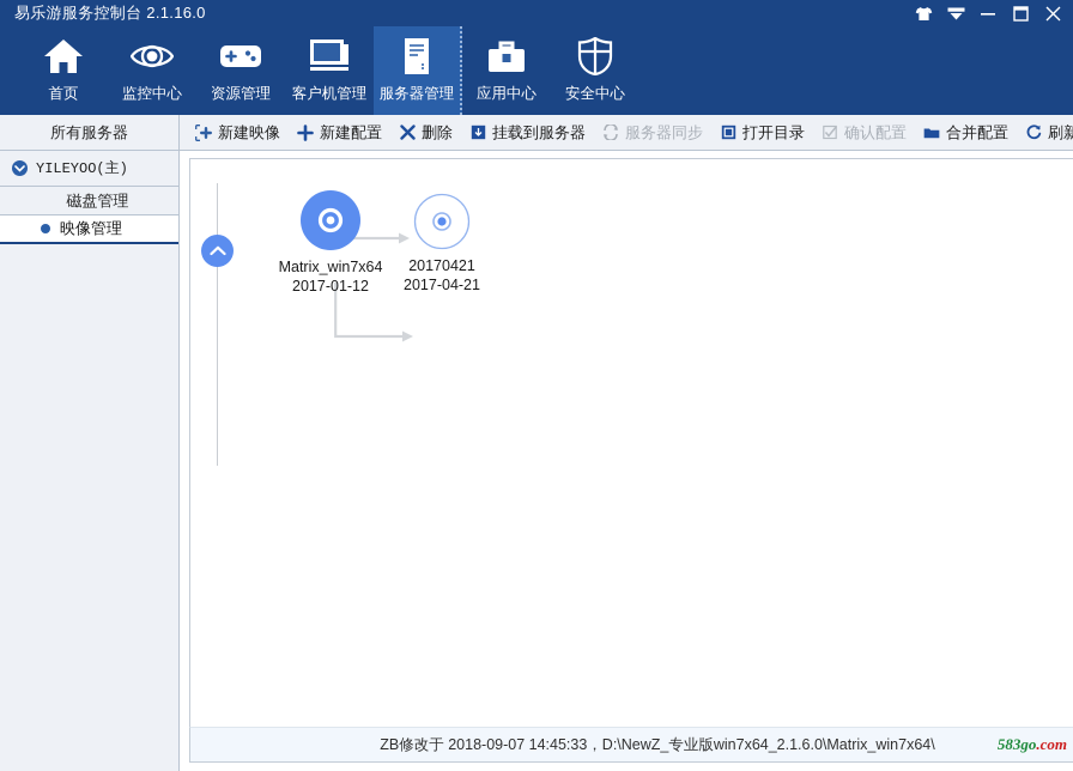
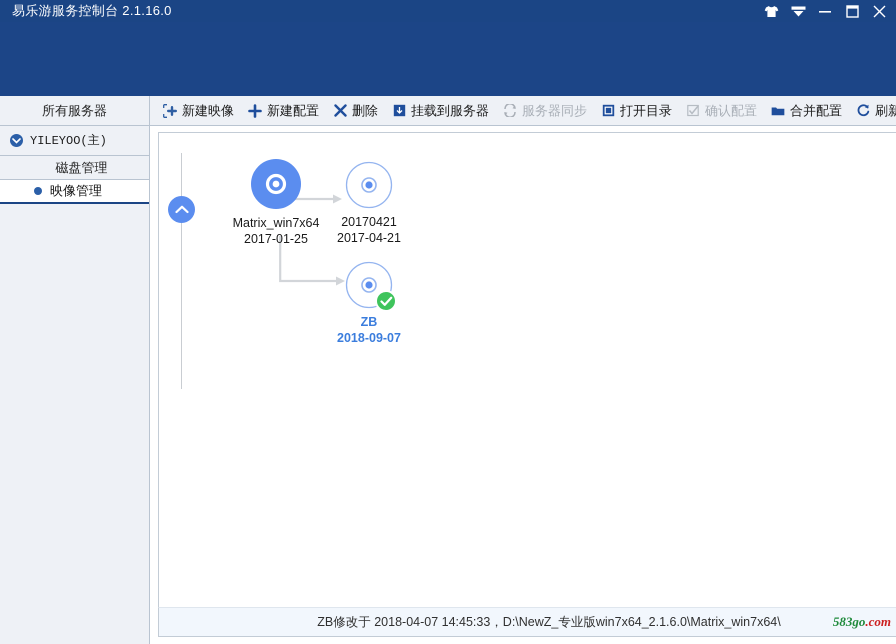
  易乐游服务控制台 2.1.16.0
- 首页
- 监控中心
- 资源管理
- 客户机管理
- 服务器管理
- 应用中心
- 安全中心
  所有服务器
  YILEYOO(主)
  磁盘管理
  映像管理
  新建映像
  新建配置
  删除
  挂载到服务器
  服务器同步
  打开目录
  确认配置
  合并配置
  刷新
  Matrix_win7x64
- 2017-01-12
+ 2017-01-25
  20170421
  2017-04-21
+ ZB
+ 2018-09-07
- ZB修改于 2018-09-07 14:45:33，D:\NewZ_专业版win7x64_2.1.6.0\Matrix_win7x64\
+ ZB修改于 2018-04-07 14:45:33，D:\NewZ_专业版win7x64_2.1.6.0\Matrix_win7x64\
  583go.com
